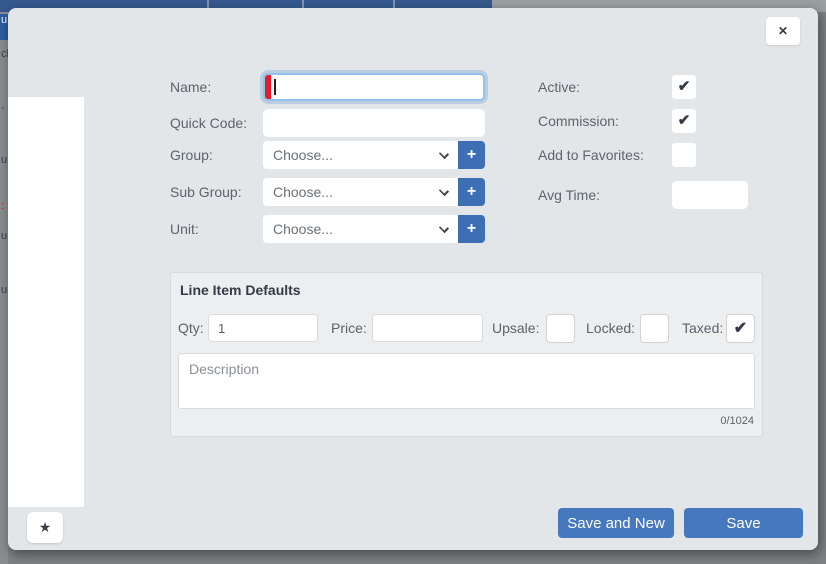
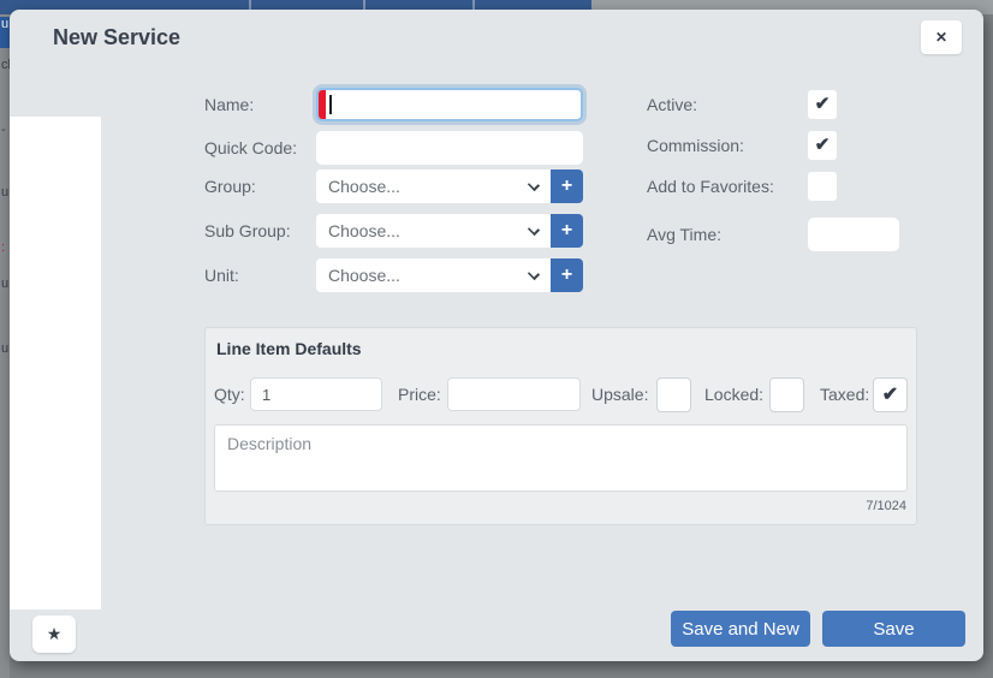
  u
  -
  u
  :
  u
  u
+ New Service
  ✕
  Name:
  Quick Code:
  Group:
  Choose...
  +
  Sub Group:
  Choose...
  +
  Unit:
  Choose...
  +
  Active:
  ✔
  Commission:
  ✔
  Add to Favorites:
  Avg Time:
  Line Item Defaults
  Qty:
  1
  Price:
  Upsale:
  Locked:
  Taxed:
  ✔
  Description
- 0/1024
+ 7/1024
  ★
  Save and New
  Save
